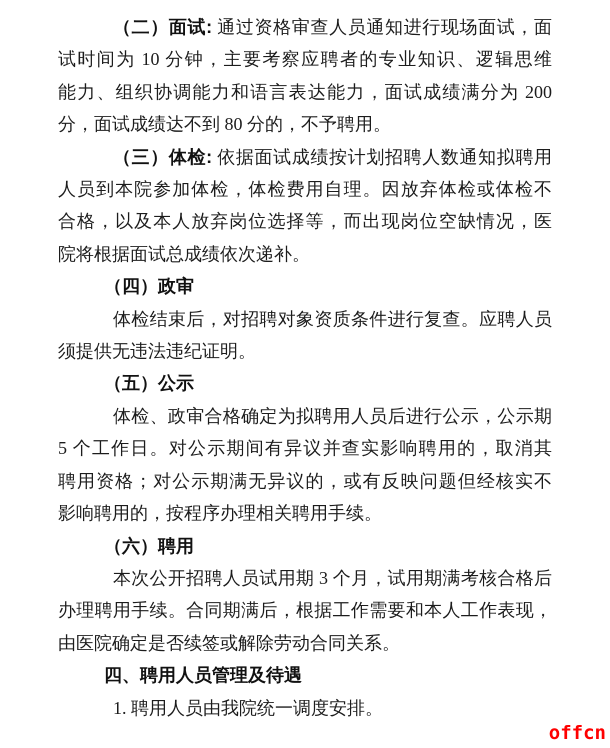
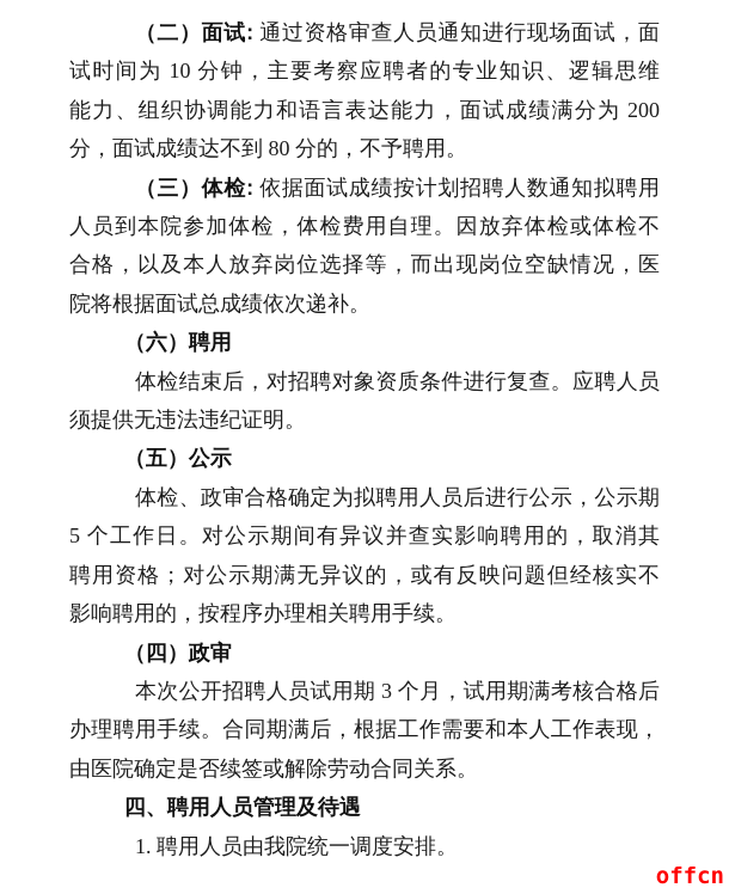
  （二）面试: 通过资格审查人员通知进行现场面试，面
  试时间为 10 分钟，主要考察应聘者的专业知识、逻辑思维
  能力、组织协调能力和语言表达能力，面试成绩满分为 200
  分，面试成绩达不到 80 分的，不予聘用。
  （三）体检: 依据面试成绩按计划招聘人数通知拟聘用
  人员到本院参加体检，体检费用自理。因放弃体检或体检不
  合格，以及本人放弃岗位选择等，而出现岗位空缺情况，医
  院将根据面试总成绩依次递补。
- （四）政审
+ （六）聘用
  体检结束后，对招聘对象资质条件进行复查。应聘人员
  须提供无违法违纪证明。
  （五）公示
  体检、政审合格确定为拟聘用人员后进行公示，公示期
  5 个工作日。对公示期间有异议并查实影响聘用的，取消其
  聘用资格；对公示期满无异议的，或有反映问题但经核实不
  影响聘用的，按程序办理相关聘用手续。
- （六）聘用
+ （四）政审
  本次公开招聘人员试用期 3 个月，试用期满考核合格后
  办理聘用手续。合同期满后，根据工作需要和本人工作表现，
  由医院确定是否续签或解除劳动合同关系。
  四、聘用人员管理及待遇
  1. 聘用人员由我院统一调度安排。
  offcn
